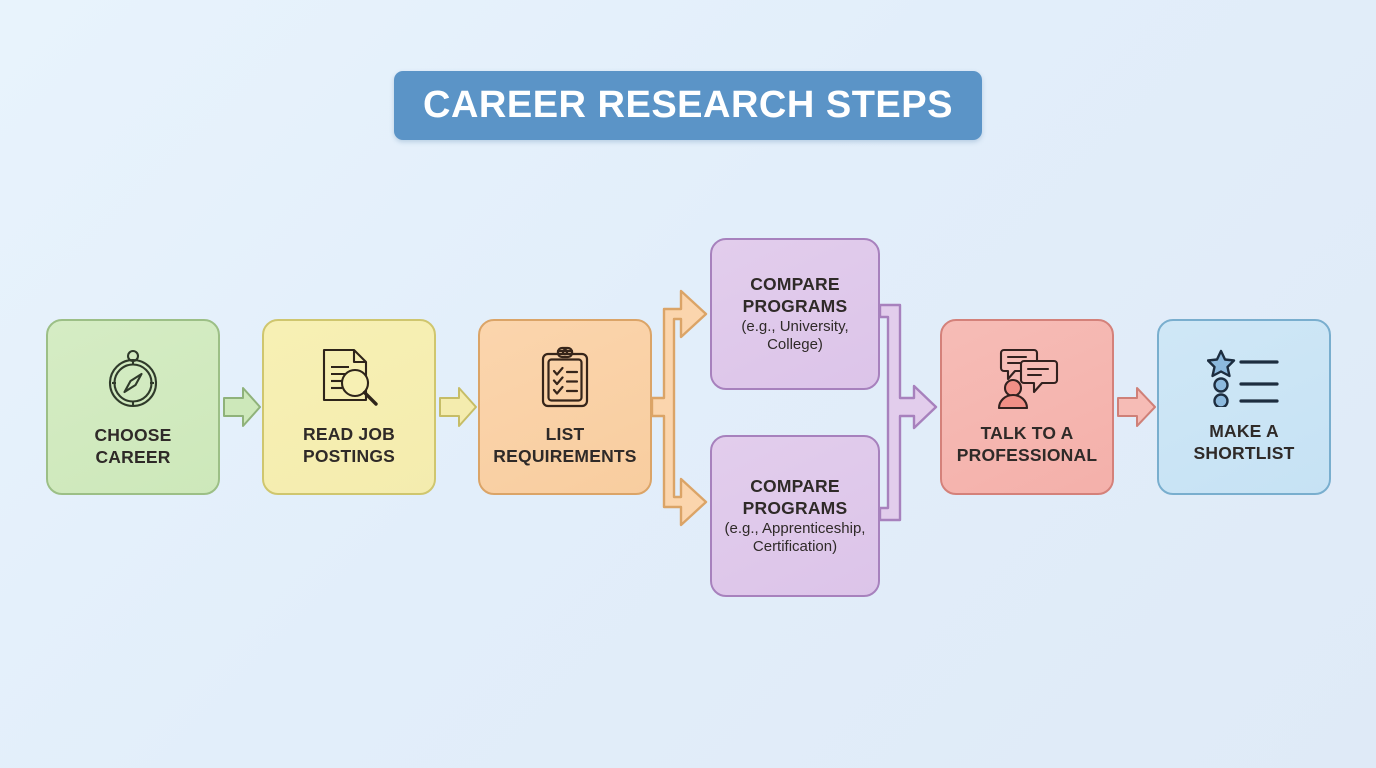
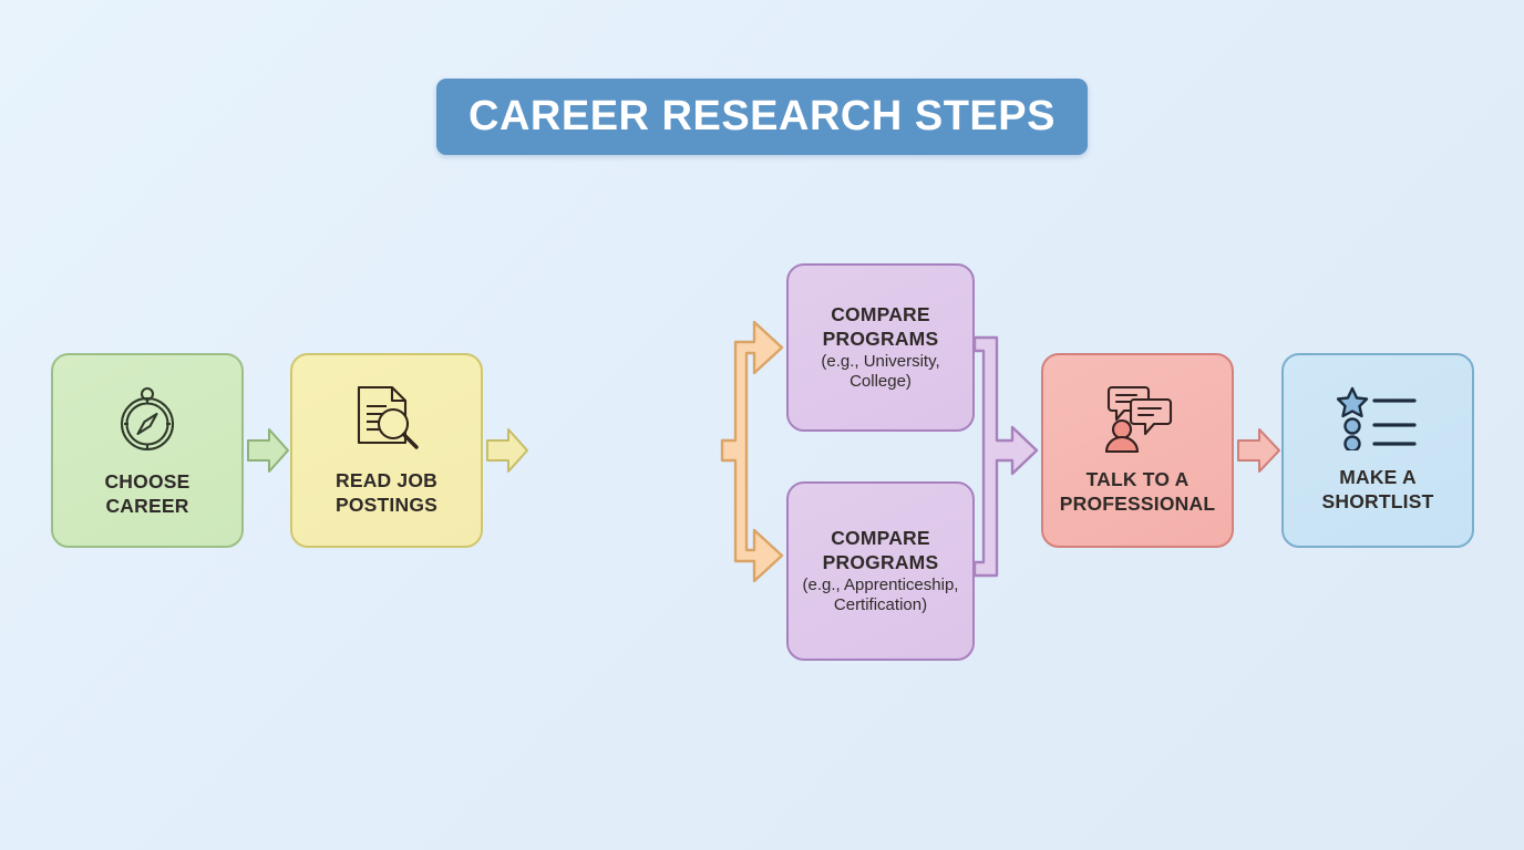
  CAREER RESEARCH STEPS
  CHOOSE
  CAREER
  READ JOB
  POSTINGS
- LIST
- REQUIREMENTS
  COMPARE
  PROGRAMS
  (e.g., University,
  College)
  COMPARE
  PROGRAMS
  (e.g., Apprenticeship,
  Certification)
  TALK TO A
  PROFESSIONAL
  MAKE A
  SHORTLIST
